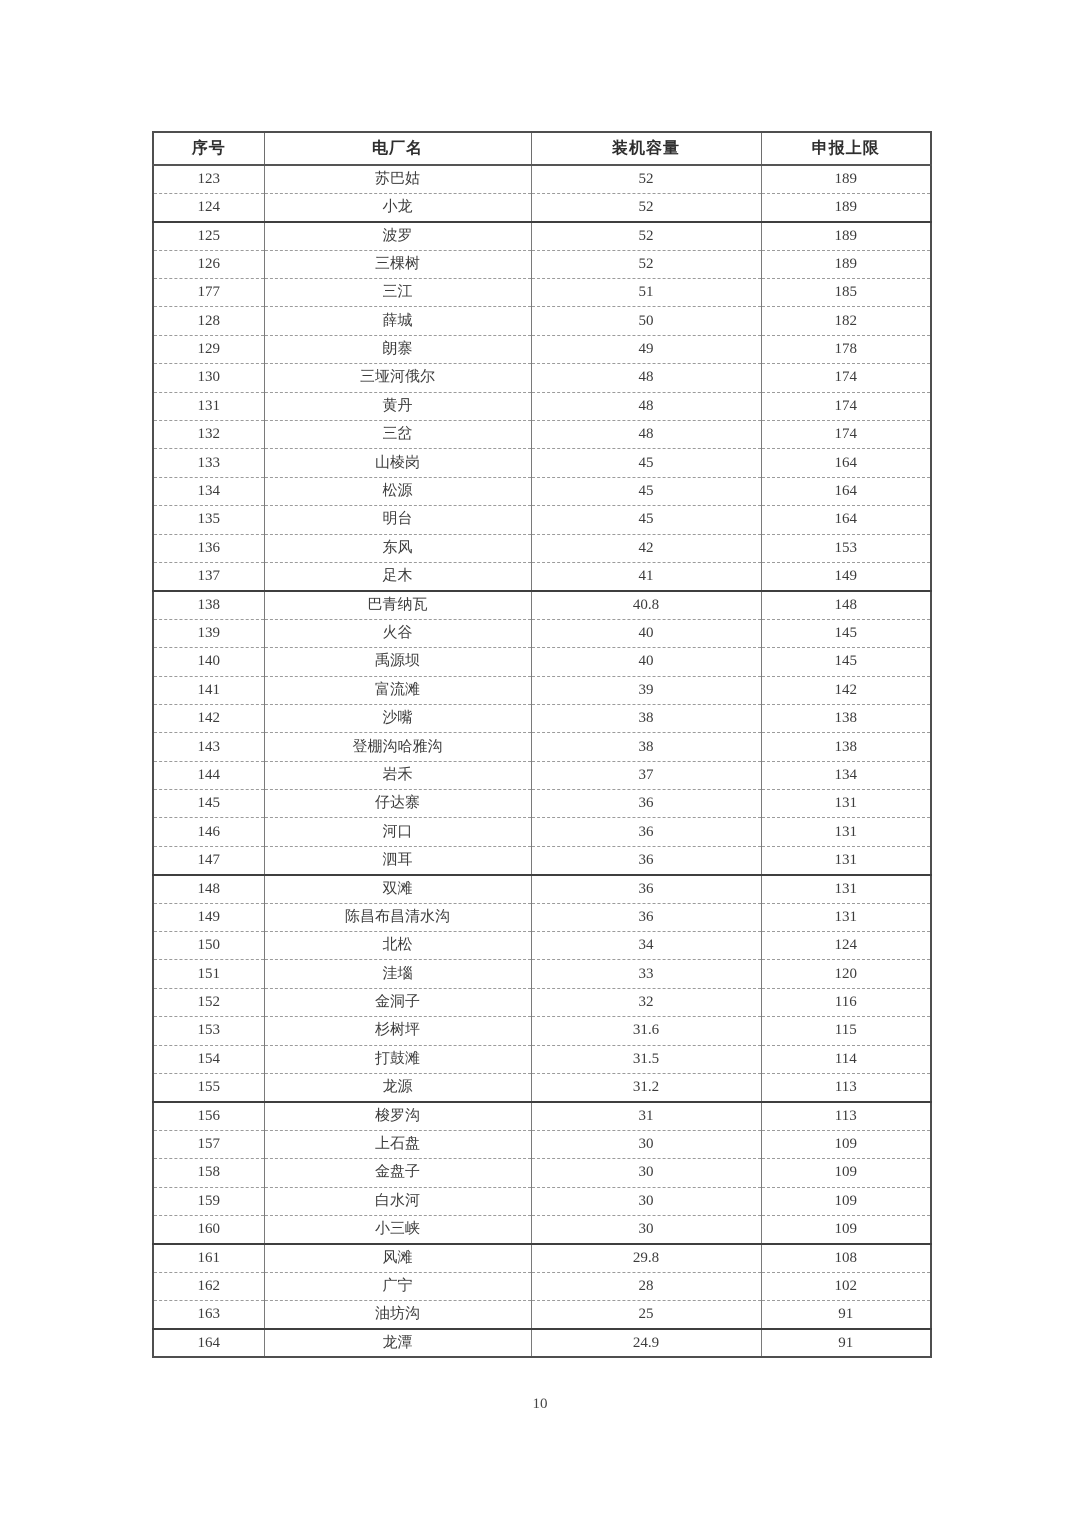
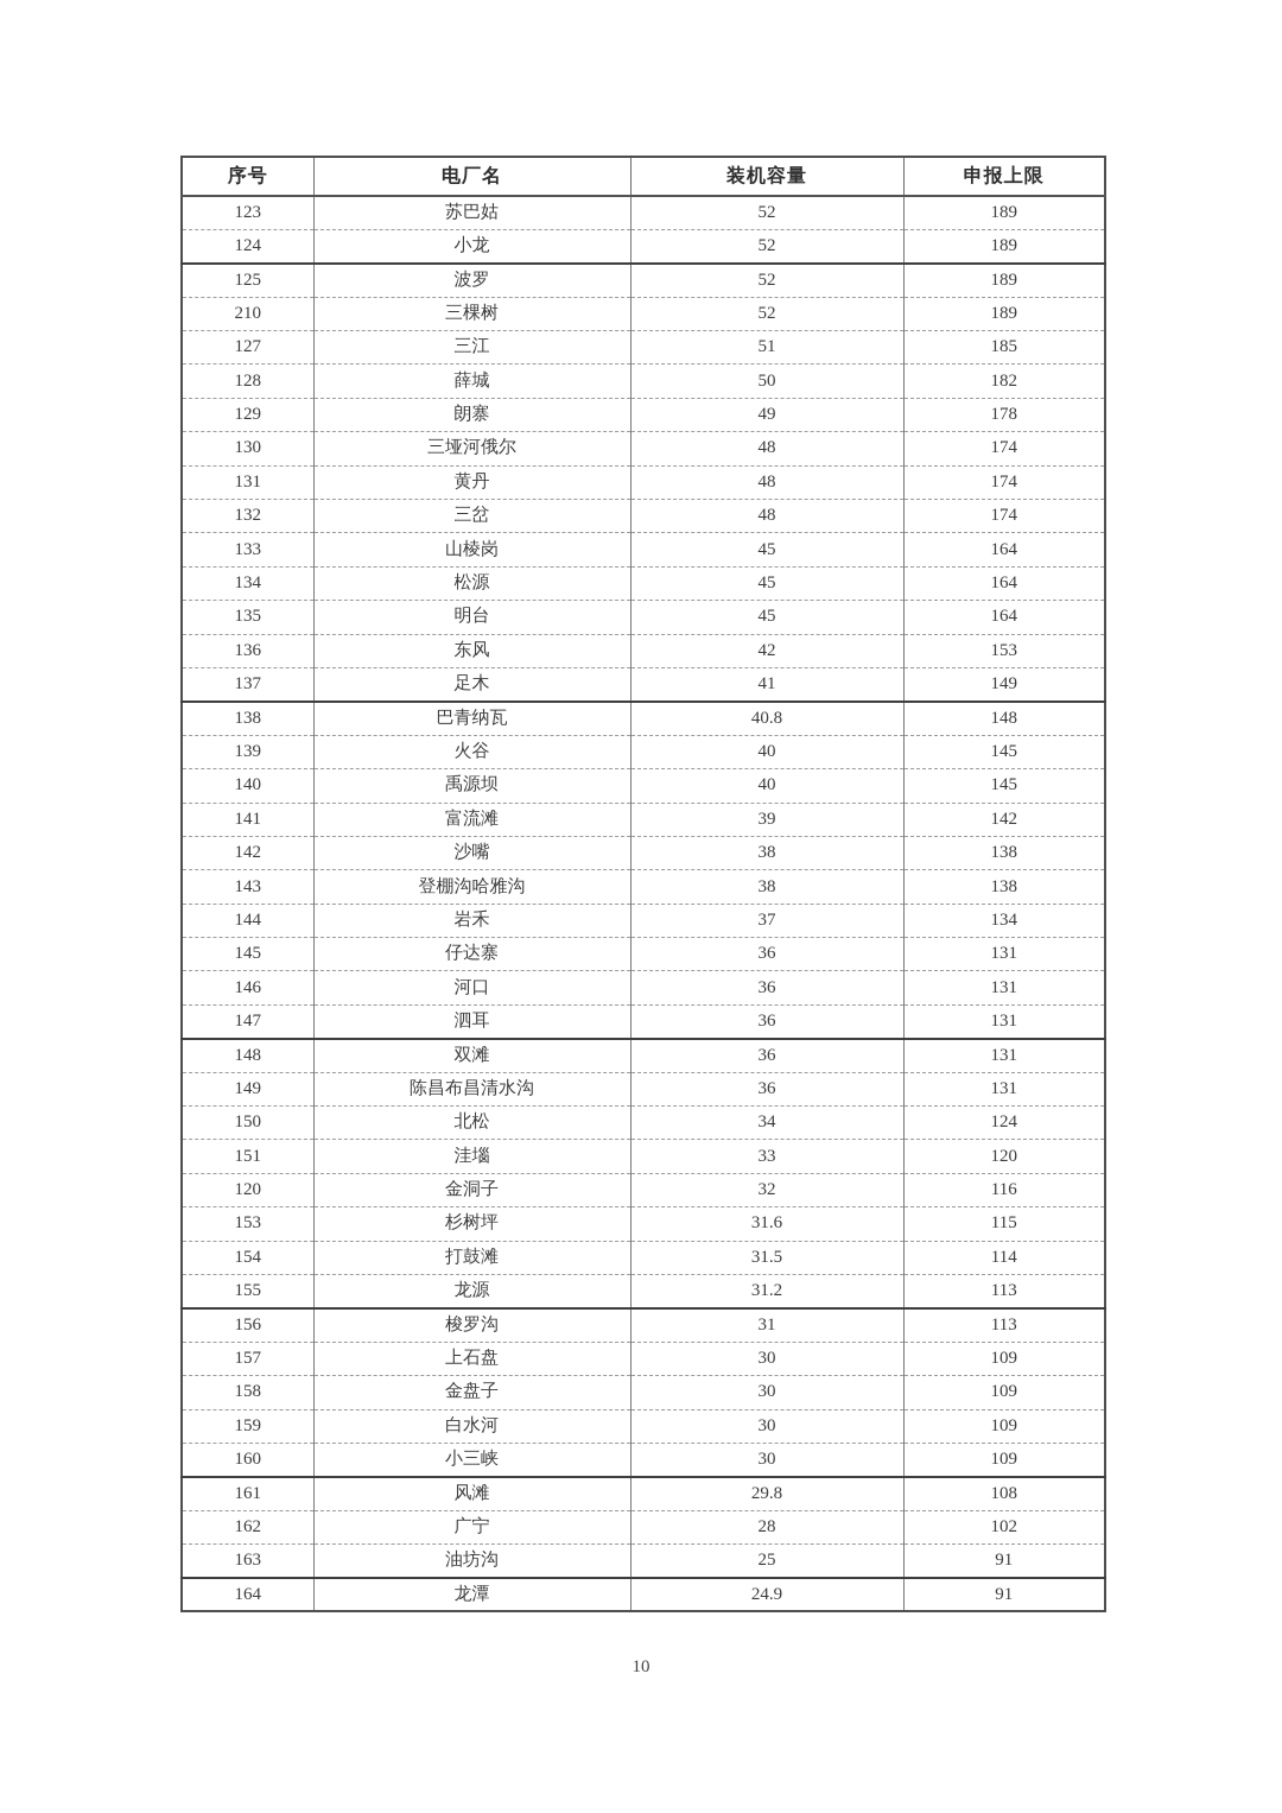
  序号	电厂名	装机容量	申报上限
  123	苏巴姑	52	189
  124	小龙	52	189
  125	波罗	52	189
- 126	三棵树	52	189
+ 210	三棵树	52	189
- 177	三江	51	185
+ 127	三江	51	185
  128	薛城	50	182
  129	朗寨	49	178
  130	三垭河俄尔	48	174
  131	黄丹	48	174
  132	三岔	48	174
  133	山棱岗	45	164
  134	松源	45	164
  135	明台	45	164
  136	东风	42	153
  137	足木	41	149
  138	巴青纳瓦	40.8	148
  139	火谷	40	145
  140	禹源坝	40	145
  141	富流滩	39	142
  142	沙嘴	38	138
  143	登棚沟哈雅沟	38	138
  144	岩禾	37	134
  145	仔达寨	36	131
  146	河口	36	131
  147	泗耳	36	131
  148	双滩	36	131
  149	陈昌布昌清水沟	36	131
  150	北松	34	124
  151	洼堖	33	120
- 152	金洞子	32	116
+ 120	金洞子	32	116
  153	杉树坪	31.6	115
  154	打鼓滩	31.5	114
  155	龙源	31.2	113
  156	梭罗沟	31	113
  157	上石盘	30	109
  158	金盘子	30	109
  159	白水河	30	109
  160	小三峡	30	109
  161	风滩	29.8	108
  162	广宁	28	102
  163	油坊沟	25	91
  164	龙潭	24.9	91
  10
